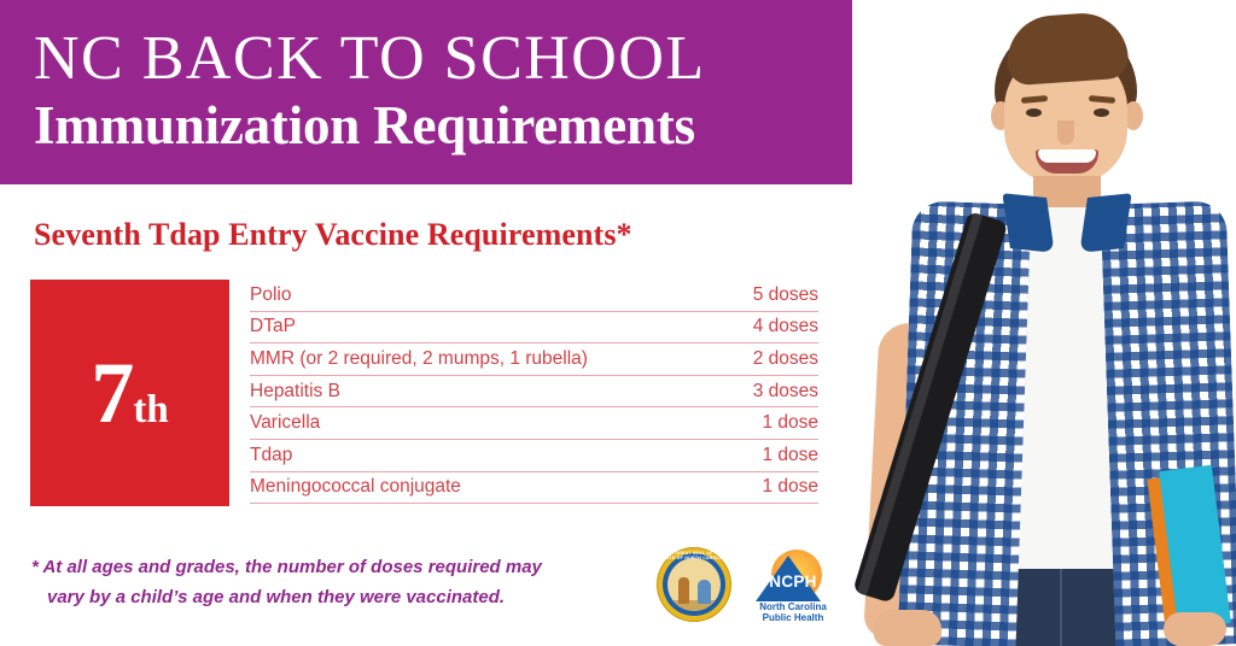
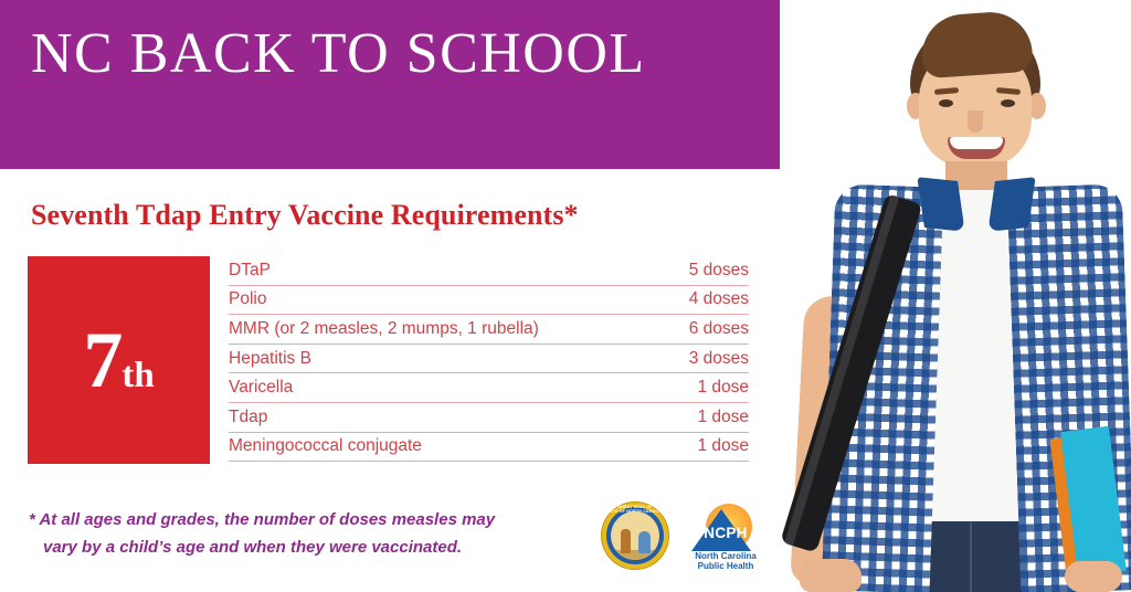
  NC BACK TO SCHOOL
- Immunization Requirements
  Seventh Tdap Entry Vaccine Requirements*
  7th
- Polio
+ DTaP
  5 doses
- DTaP
+ Polio
  4 doses
- MMR (or 2 required, 2 mumps, 1 rubella)
+ MMR (or 2 measles, 2 mumps, 1 rubella)
- 2 doses
+ 6 doses
  Hepatitis B
  3 doses
  Varicella
  1 dose
  Tdap
  1 dose
  Meningococcal conjugate
  1 dose
- * At all ages and grades, the number of doses required may
+ * At all ages and grades, the number of doses measles may
  vary by a child’s age and when they were vaccinated.
  NCPH
  North Carolina
  Public Health
